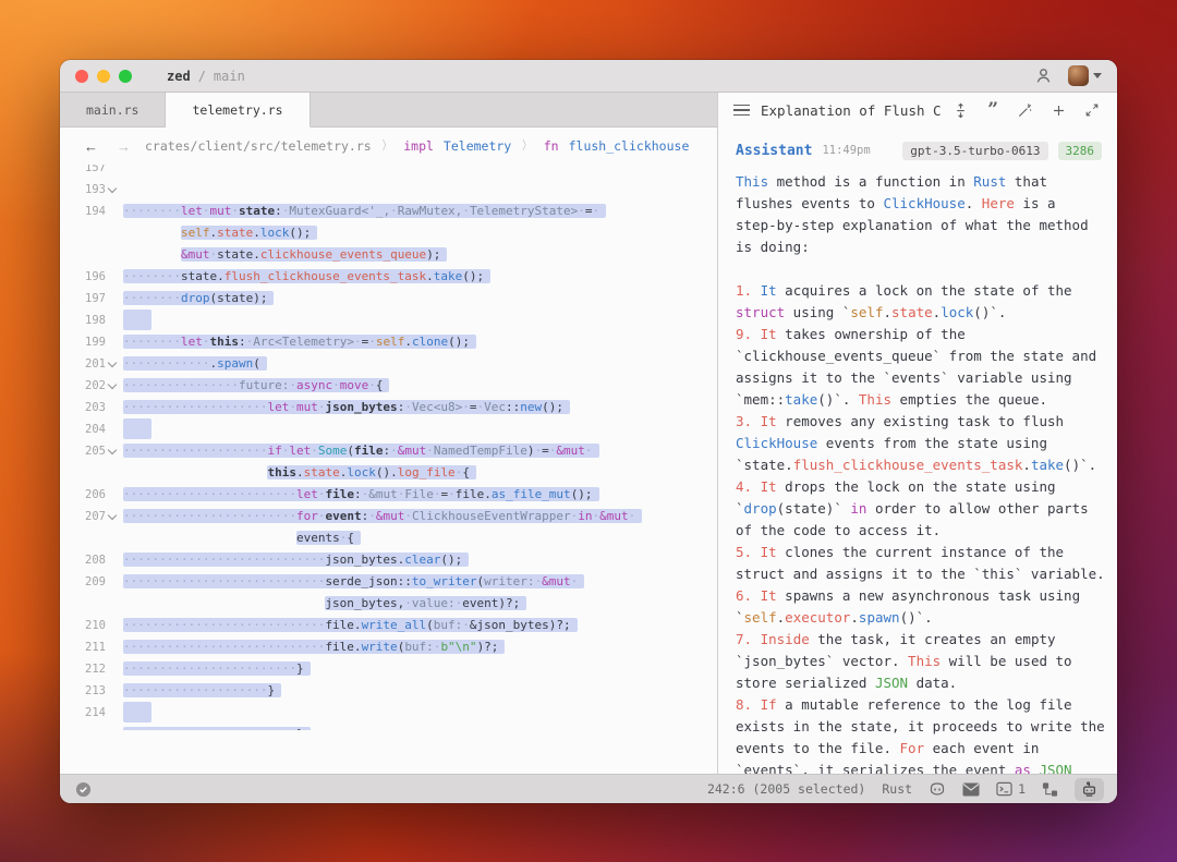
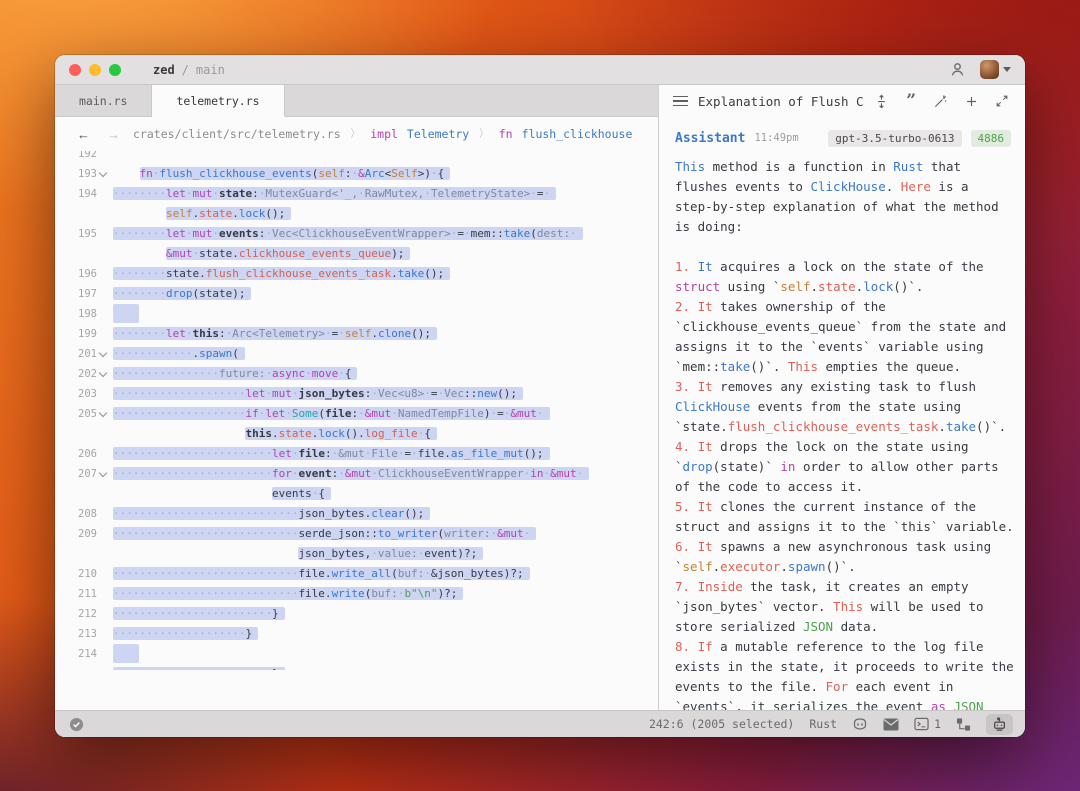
  zed
  /
  main
  main.rs
  telemetry.rs
  ←
  →
  crates/client/src/telemetry.rs
  〉
  impl
  Telemetry
  〉
  fn
  flush_clickhouse
- 157
+ 192
  193
+ fn·flush_clickhouse_events(self:·&Arc<Self>)·{
  194
  ········let·mut·state:·MutexGuard<'_,·RawMutex,·TelemetryState>·=·
  self.state.lock();
+ 195
+ ········let·mut·events:·Vec<ClickhouseEventWrapper>·=·mem::take(dest:·
  &mut·state.clickhouse_events_queue);
  196
  ········state.flush_clickhouse_events_task.take();
  197
  ········drop(state);
  198
  199
  ········let·this:·Arc<Telemetry>·=·self.clone();
  201
  ············.spawn(
  202
  ················future:·async·move·{
  203
  ····················let·mut·json_bytes:·Vec<u8>·=·Vec::new();
- 204
  205
  ····················if·let·Some(file:·&mut·NamedTempFile)·=·&mut·
  this.state.lock().log_file·{
  206
  ························let·file:·&mut·File·=·file.as_file_mut();
  207
  ························for·event:·&mut·ClickhouseEventWrapper·in·&mut·
  events·{
  208
  ····························json_bytes.clear();
  209
  ····························serde_json::to_writer(writer:·&mut·
  json_bytes,·value:·event)?;
  210
  ····························file.write_all(buf:·&json_bytes)?;
  211
  ····························file.write(buf:·b"\n")?;
  212
  ························}
  213
  ····················}
  214
  Explanation of Flush C
  ”
  Assistant
  11:49pm
  gpt-3.5-turbo-0613
- 3286
+ 4886
  This method is a function in Rust that
  flushes events to ClickHouse. Here is a
  step-by-step explanation of what the method
  is doing:
  1. It acquires a lock on the state of the
  struct using `self.state.lock()`.
- 9. It takes ownership of the
+ 2. It takes ownership of the
  `clickhouse_events_queue` from the state and
  assigns it to the `events` variable using
  `mem::take()`. This empties the queue.
  3. It removes any existing task to flush
  ClickHouse events from the state using
  `state.flush_clickhouse_events_task.take()`.
  4. It drops the lock on the state using
  `drop(state)` in order to allow other parts
  of the code to access it.
  5. It clones the current instance of the
  struct and assigns it to the `this` variable.
  6. It spawns a new asynchronous task using
  `self.executor.spawn()`.
  7. Inside the task, it creates an empty
  `json_bytes` vector. This will be used to
  store serialized JSON data.
  8. If a mutable reference to the log file
  exists in the state, it proceeds to write the
  events to the file. For each event in
  `events`, it serializes the event as JSON
  242:6 (2005 selected)
  Rust
  1
